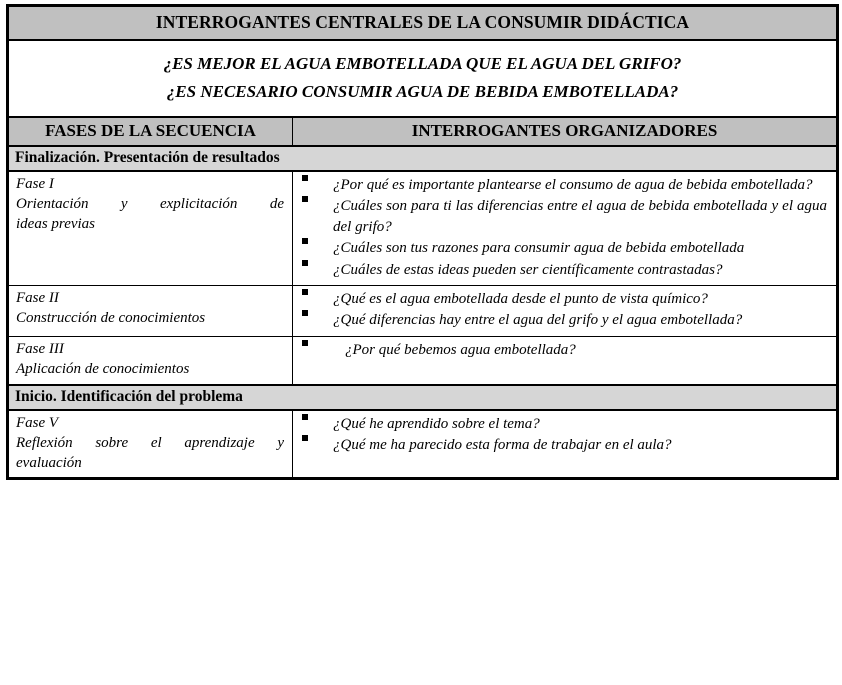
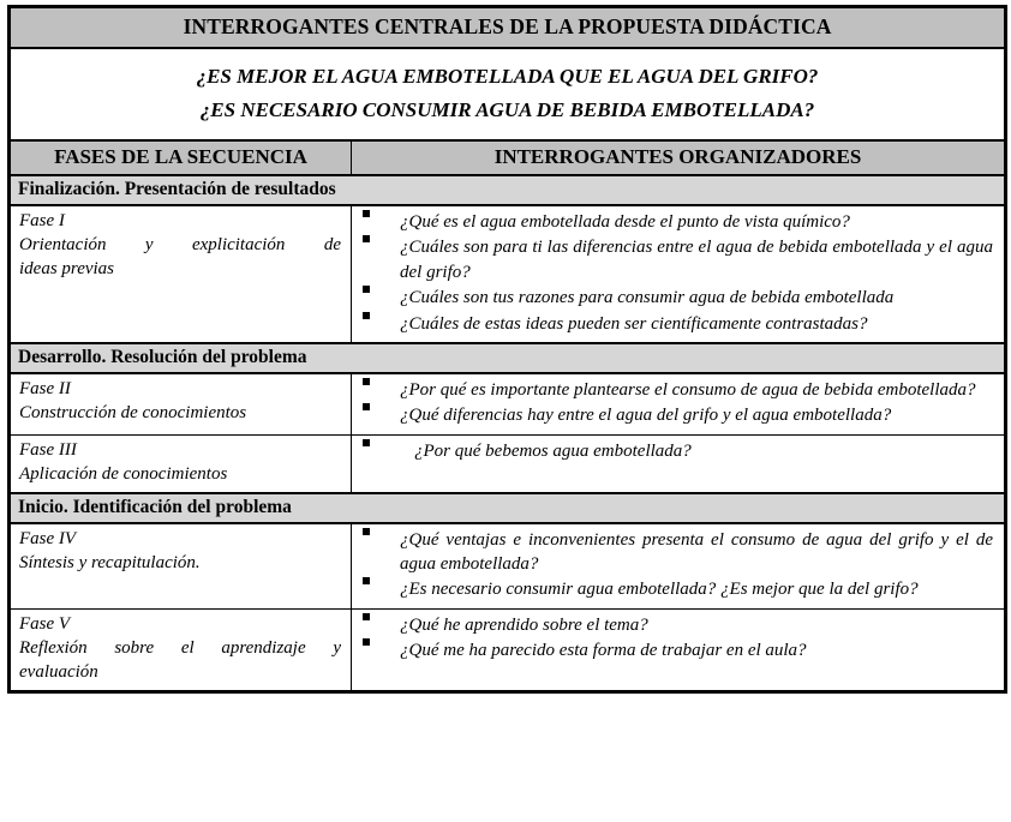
- INTERROGANTES CENTRALES DE LA CONSUMIR DIDÁCTICA
+ INTERROGANTES CENTRALES DE LA PROPUESTA DIDÁCTICA
  ¿ES MEJOR EL AGUA EMBOTELLADA QUE EL AGUA DEL GRIFO? ¿ES NECESARIO CONSUMIR AGUA DE BEBIDA EMBOTELLADA?
  FASES DE LA SECUENCIA	INTERROGANTES ORGANIZADORES
  Finalización. Presentación de resultados
- Fase I Orientación y explicitación de ideas previas	¿Por qué es importante plantearse el consumo de agua de bebida embotellada? ¿Cuáles son para ti las diferencias entre el agua de bebida embotellada y el agua del grifo? ¿Cuáles son tus razones para consumir agua de bebida embotellada ¿Cuáles de estas ideas pueden ser científicamente contrastadas?
+ Fase I Orientación y explicitación de ideas previas	¿Qué es el agua embotellada desde el punto de vista químico? ¿Cuáles son para ti las diferencias entre el agua de bebida embotellada y el agua del grifo? ¿Cuáles son tus razones para consumir agua de bebida embotellada ¿Cuáles de estas ideas pueden ser científicamente contrastadas?
+ Desarrollo. Resolución del problema
- Fase II Construcción de conocimientos	¿Qué es el agua embotellada desde el punto de vista químico? ¿Qué diferencias hay entre el agua del grifo y el agua embotellada?
+ Fase II Construcción de conocimientos	¿Por qué es importante plantearse el consumo de agua de bebida embotellada? ¿Qué diferencias hay entre el agua del grifo y el agua embotellada?
  Fase III Aplicación de conocimientos	¿Por qué bebemos agua embotellada?
  Inicio. Identificación del problema
+ Fase IV Síntesis y recapitulación.	¿Qué ventajas e inconvenientes presenta el consumo de agua del grifo y el de agua embotellada? ¿Es necesario consumir agua embotellada? ¿Es mejor que la del grifo?
  Fase V Reflexión sobre el aprendizaje y evaluación	¿Qué he aprendido sobre el tema? ¿Qué me ha parecido esta forma de trabajar en el aula?
